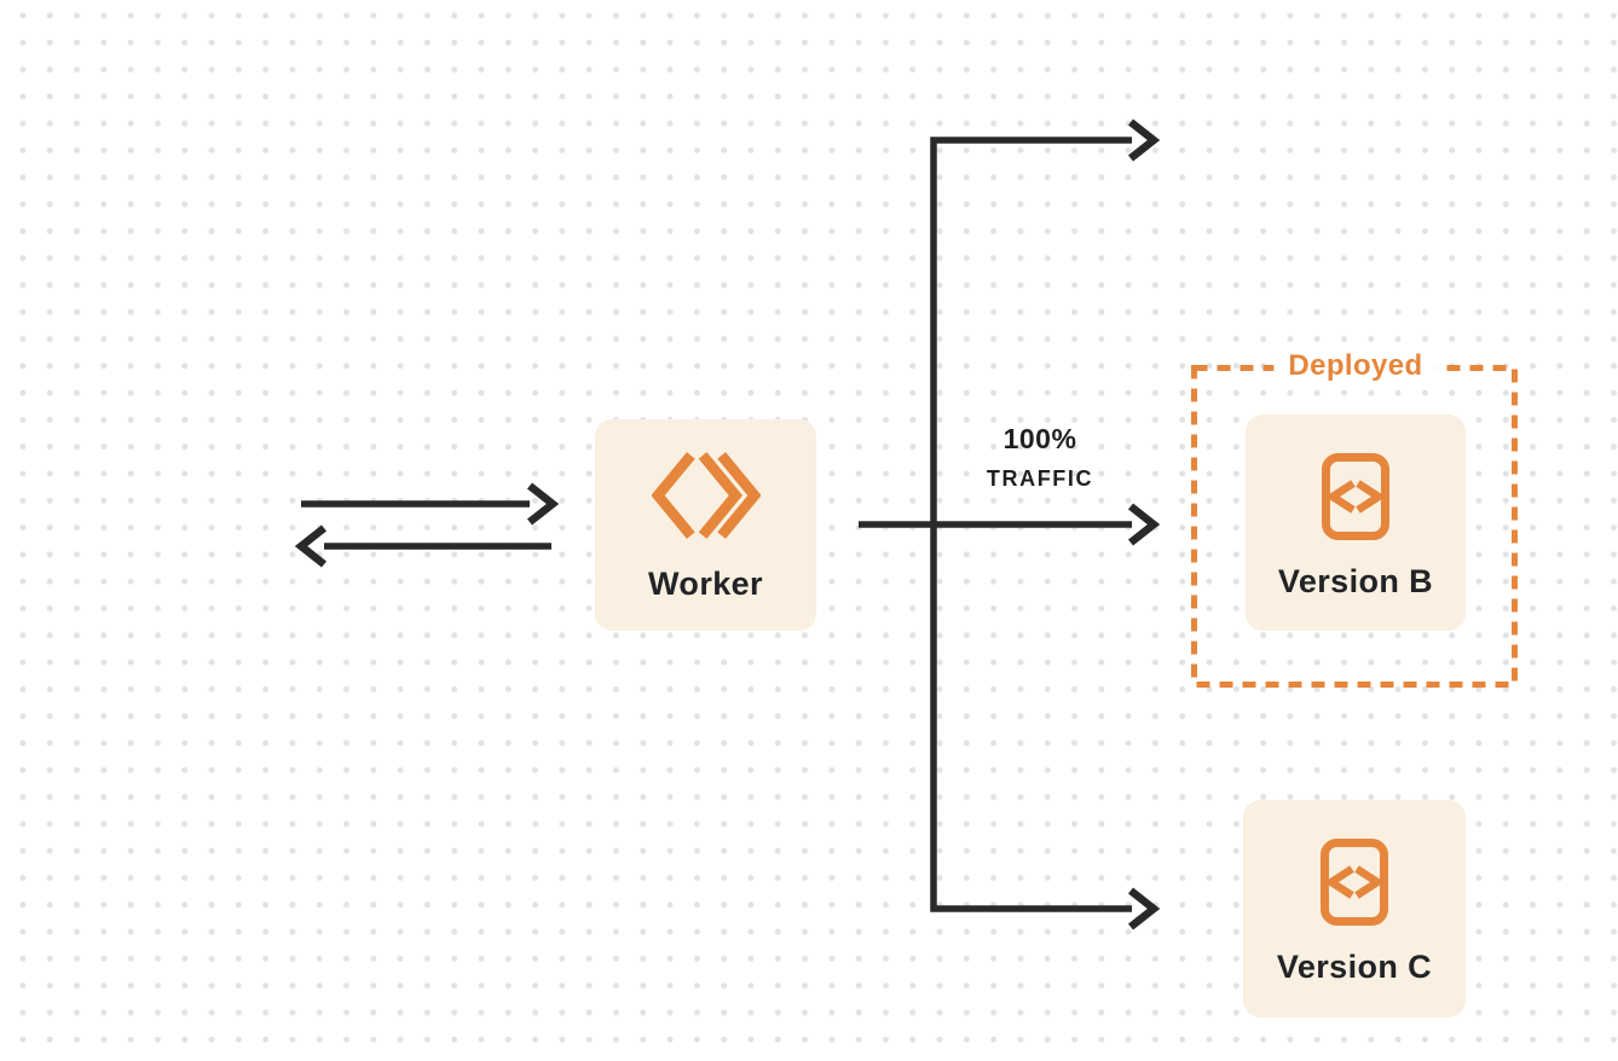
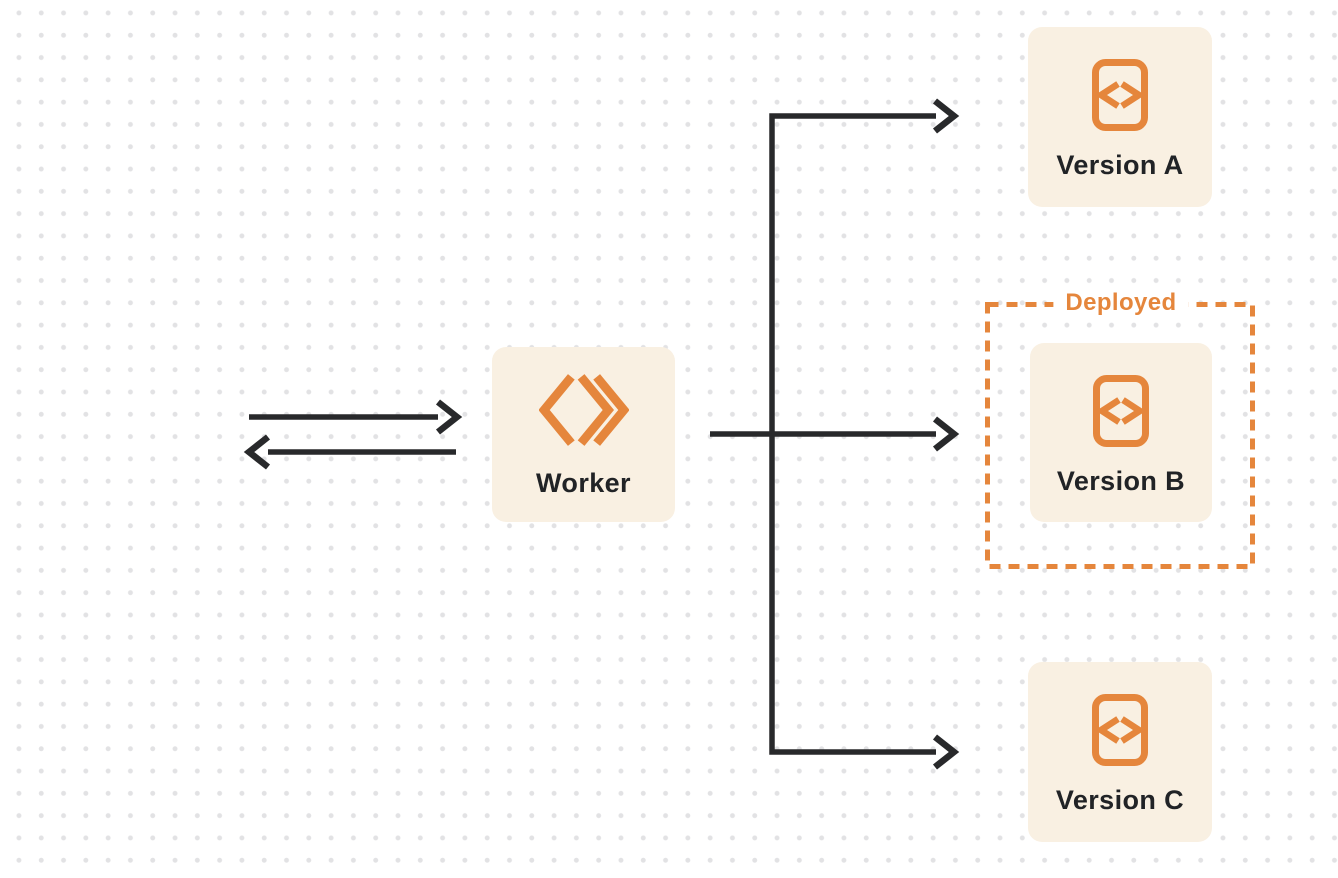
  Deployed
  Worker
+ Version A
  Version B
  Version C
- 100%
- TRAFFIC
